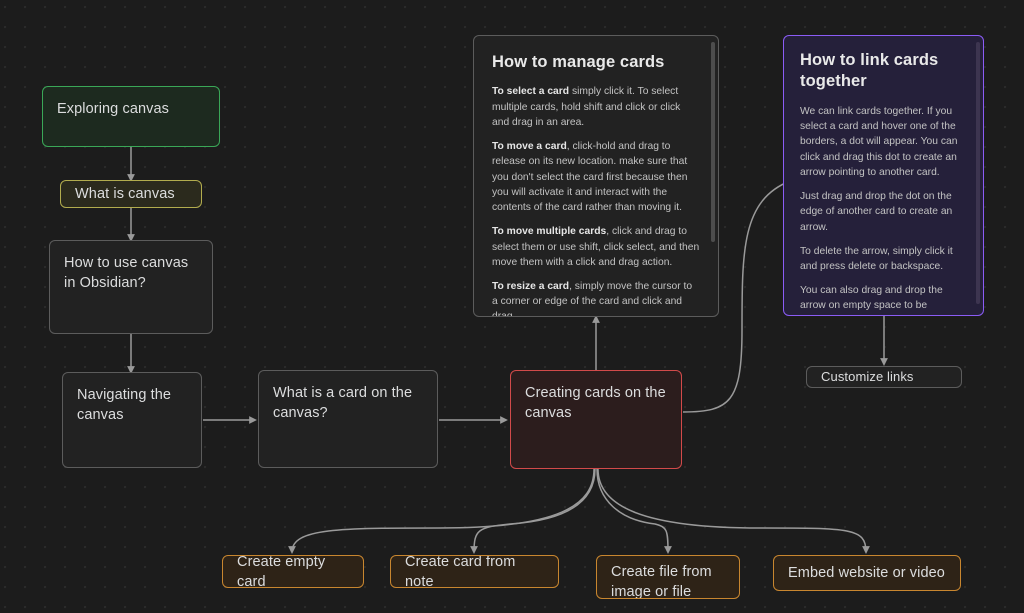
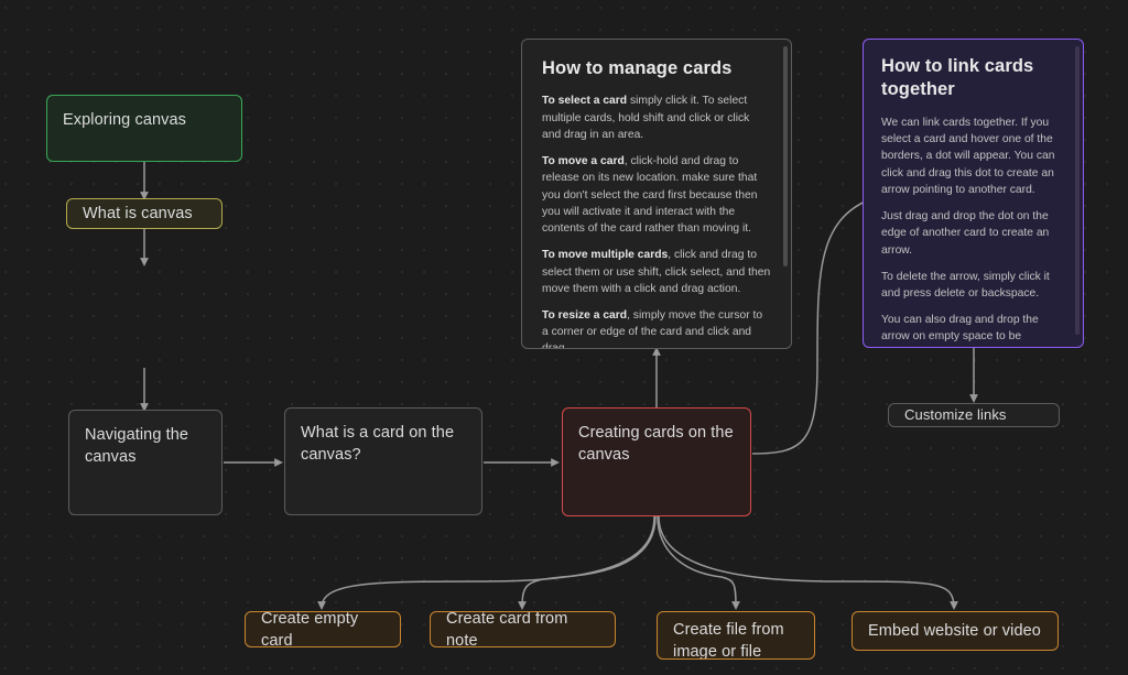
  Exploring canvas
  What is canvas
- How to use canvas in Obsidian?
  Navigating the canvas
  What is a card on the canvas?
  Creating cards on the canvas
  Customize links
  Create empty card
  Create card from note
  Create file from image or file
  Embed website or video
  How to manage cards
  To select a card simply click it. To select multiple cards, hold shift and click or click and drag in an area.
  To move a card, click-hold and drag to release on its new location. make sure that you don't select the card first because then you will activate it and interact with the contents of the card rather than moving it.
  To move multiple cards, click and drag to select them or use shift, click select, and then move them with a click and drag action.
  To resize a card, simply move the cursor to a corner or edge of the card and click and
  How to link cards together
  We can link cards together. If you select a card and hover one of the borders, a dot will appear. You can click and drag this dot to create an arrow pointing to another card.
  Just drag and drop the dot on the edge of another card to create an arrow.
  To delete the arrow, simply click it and press delete or backspace.
